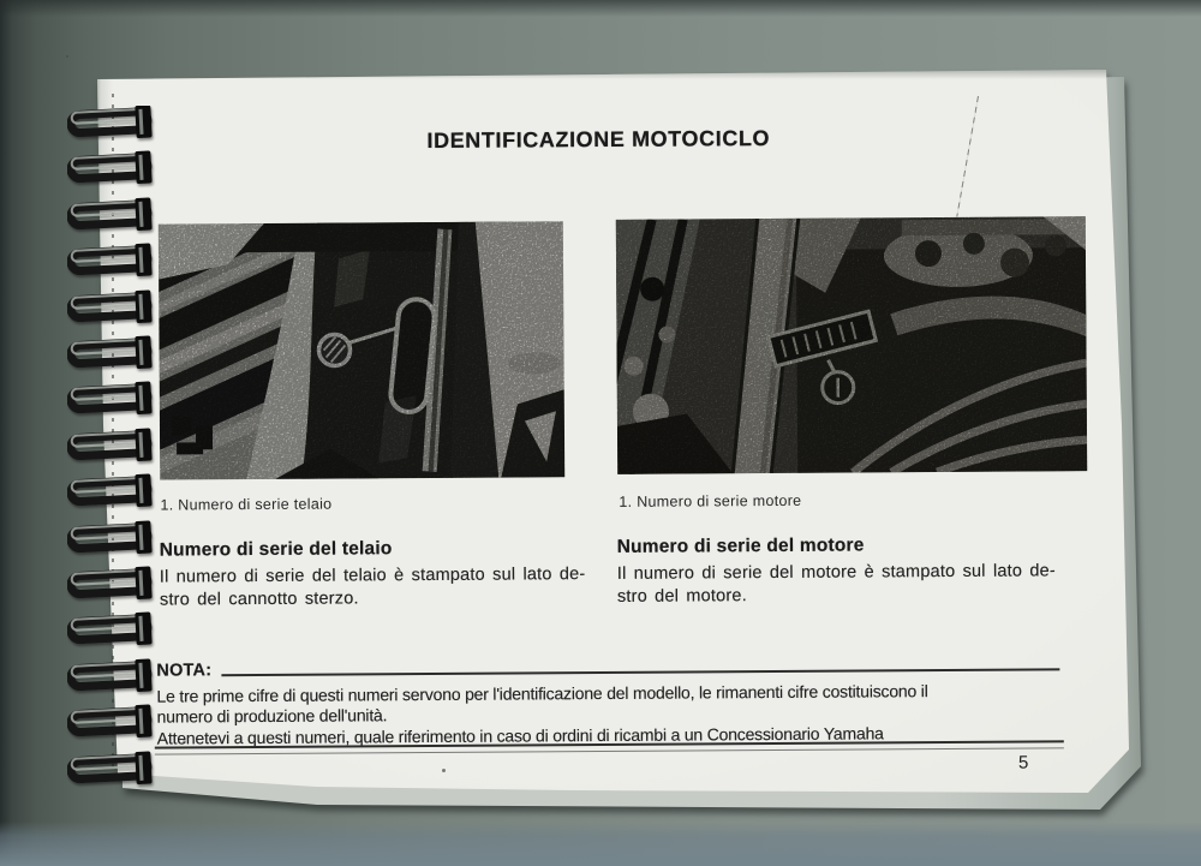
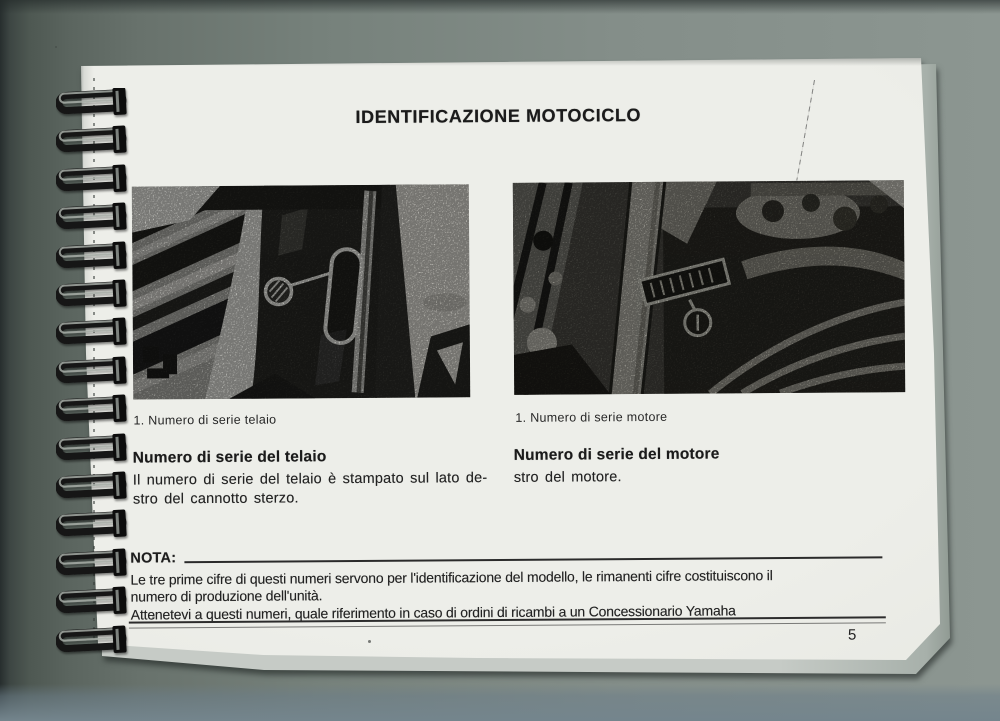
  IDENTIFICAZIONE MOTOCICLO
  1. Numero di serie telaio
  1. Numero di serie motore
  Numero di serie del telaio
  Numero di serie del motore
  Il numero di serie del telaio è stampato sul lato de-
  stro del cannotto sterzo.
- Il numero di serie del motore è stampato sul lato de-
  stro del motore.
  NOTA:
  Le tre prime cifre di questi numeri servono per l'identificazione del modello, le rimanenti cifre costituiscono il
  numero di produzione dell'unità.
  Attenetevi a questi numeri, quale riferimento in caso di ordini di ricambi a un Concessionario Yamaha
  5
